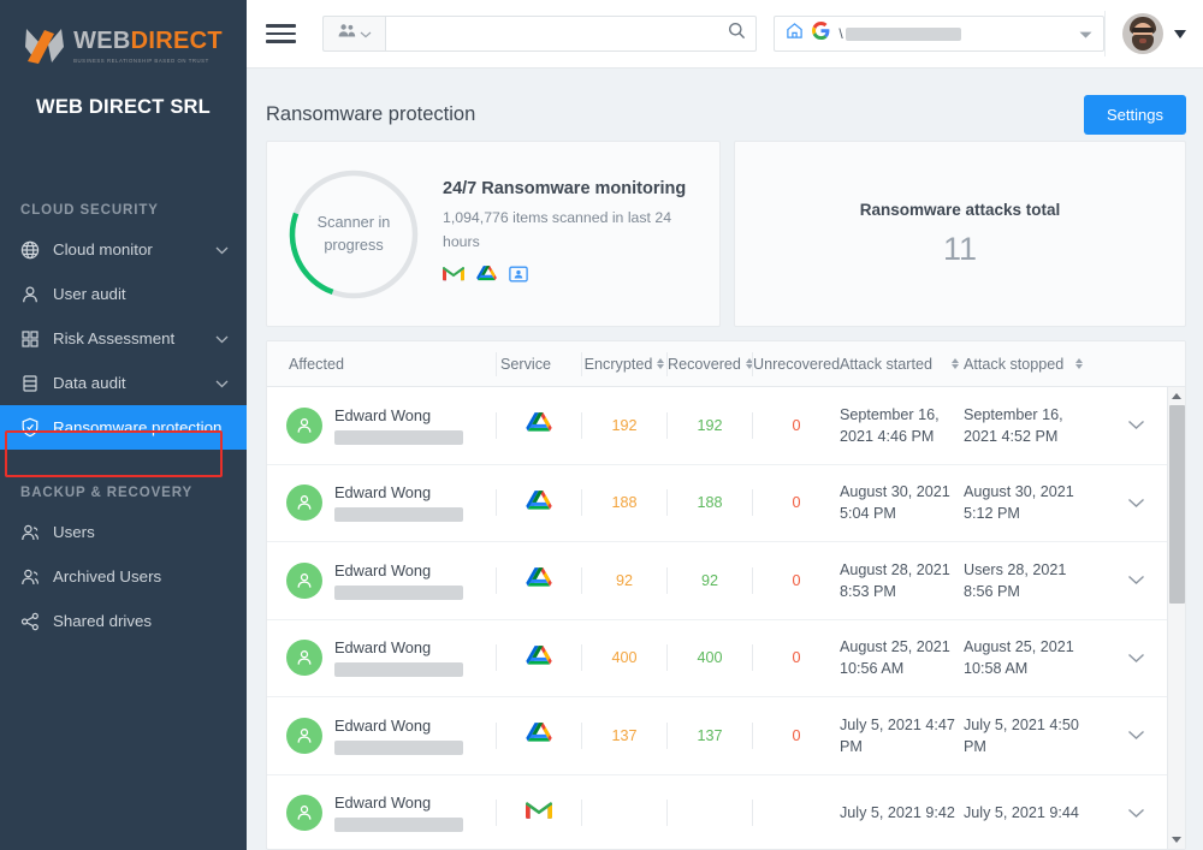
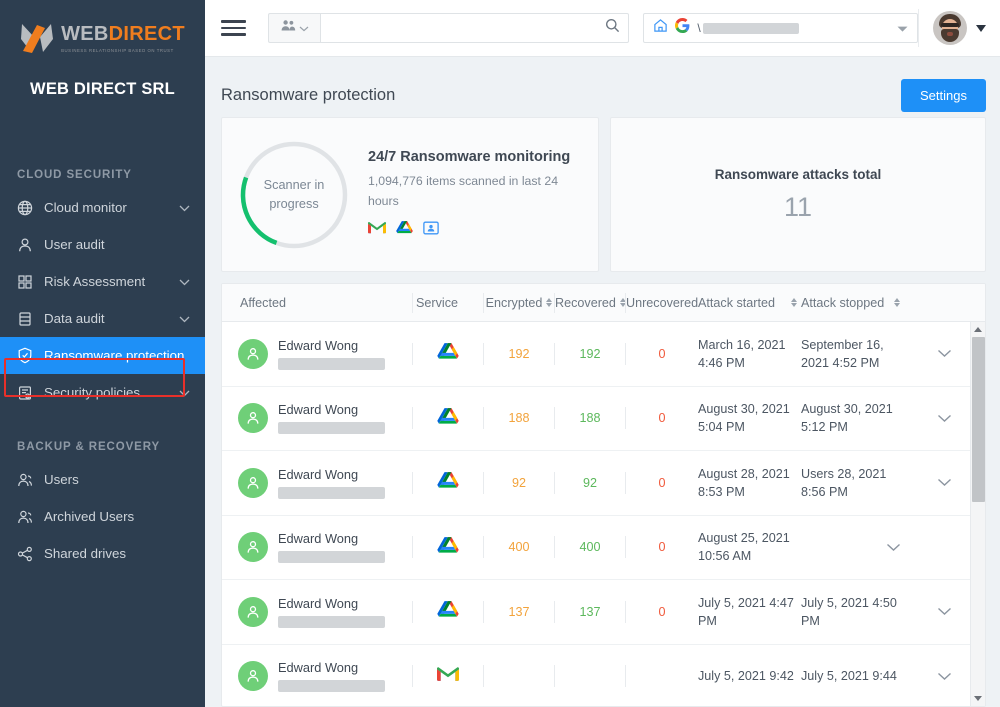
  WEBDIRECT
  WEB DIRECT SRL
  CLOUD SECURITY
  Cloud monitor
  User audit
  Risk Assessment
  Data audit
  Ransomware protection
+ Security policies
  BACKUP & RECOVERY
  Users
  Archived Users
  Shared drives
  \
  Ransomware protection
  Settings
  Scanner in
  progress
  24/7 Ransomware monitoring
  1,094,776 items scanned in last 24 hours
  Ransomware attacks total
  11
  Affected
  Service
  Encrypted
  Recovered
  Unrecovered
  Attack started
  Attack stopped
  Edward Wong
  192
  192
  0
- September 16, 2021 4:46 PM
+ March 16, 2021 4:46 PM
  September 16, 2021 4:52 PM
  Edward Wong
  188
  188
  0
  August 30, 2021 5:04 PM
  August 30, 2021 5:12 PM
  Edward Wong
  92
  92
  0
  August 28, 2021 8:53 PM
  Users 28, 2021 8:56 PM
  Edward Wong
  400
  400
  0
  August 25, 2021 10:56 AM
- August 25, 2021 10:58 AM
  Edward Wong
  137
  137
  0
  July 5, 2021 4:47 PM
  July 5, 2021 4:50 PM
  Edward Wong
  July 5, 2021 9:42
  July 5, 2021 9:44
